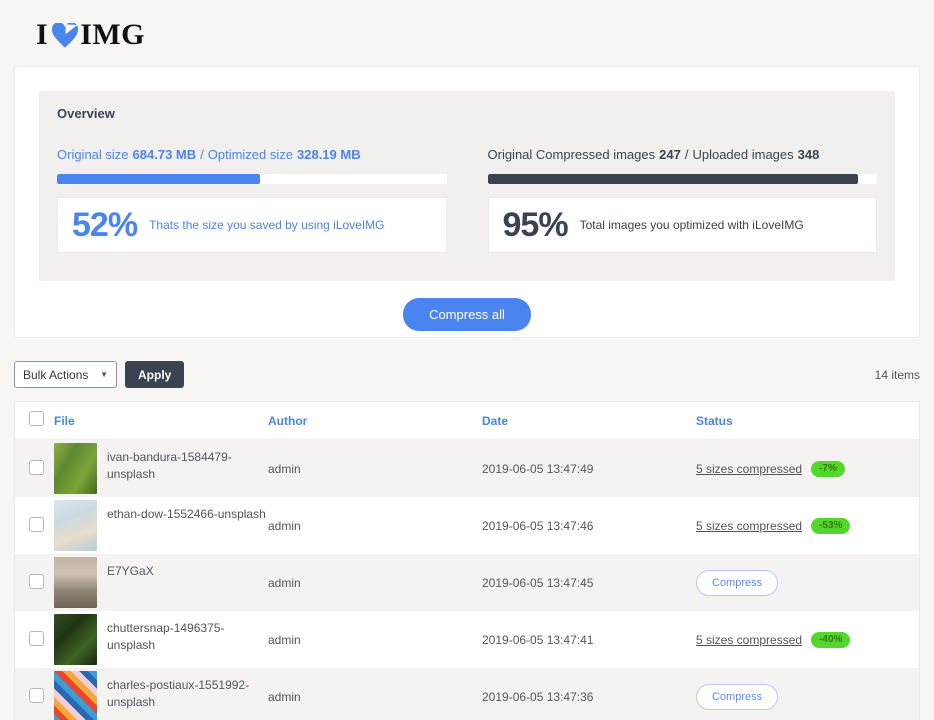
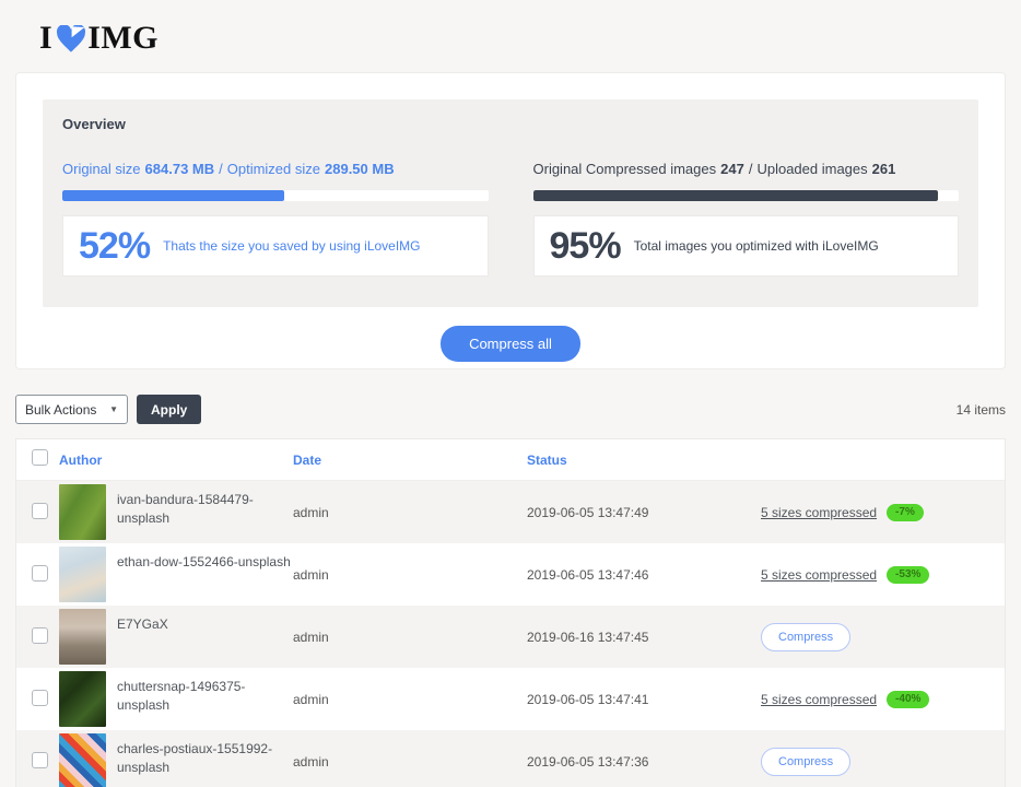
  I
  IMG
  Overview
- Original size 684.73 MB / Optimized size 328.19 MB
+ Original size 684.73 MB / Optimized size 289.50 MB
  52%
  Thats the size you saved by using iLoveIMG
- Original Compressed images 247 / Uploaded images 348
+ Original Compressed images 247 / Uploaded images 261
  95%
  Total images you optimized with iLoveIMG
  Compress all
  Bulk Actions
  ▼
  Apply
  14 items
- File
  Author
  Date
  Status
  ivan-bandura-1584479-unsplash
  admin
  2019-06-05 13:47:49
  5 sizes compressed
  -7%
  ethan-dow-1552466-unsplash
  admin
  2019-06-05 13:47:46
  5 sizes compressed
  -53%
  E7YGaX
  admin
- 2019-06-05 13:47:45
+ 2019-06-16 13:47:45
  Compress
  chuttersnap-1496375-unsplash
  admin
  2019-06-05 13:47:41
  5 sizes compressed
  -40%
  charles-postiaux-1551992-unsplash
  admin
  2019-06-05 13:47:36
  Compress
